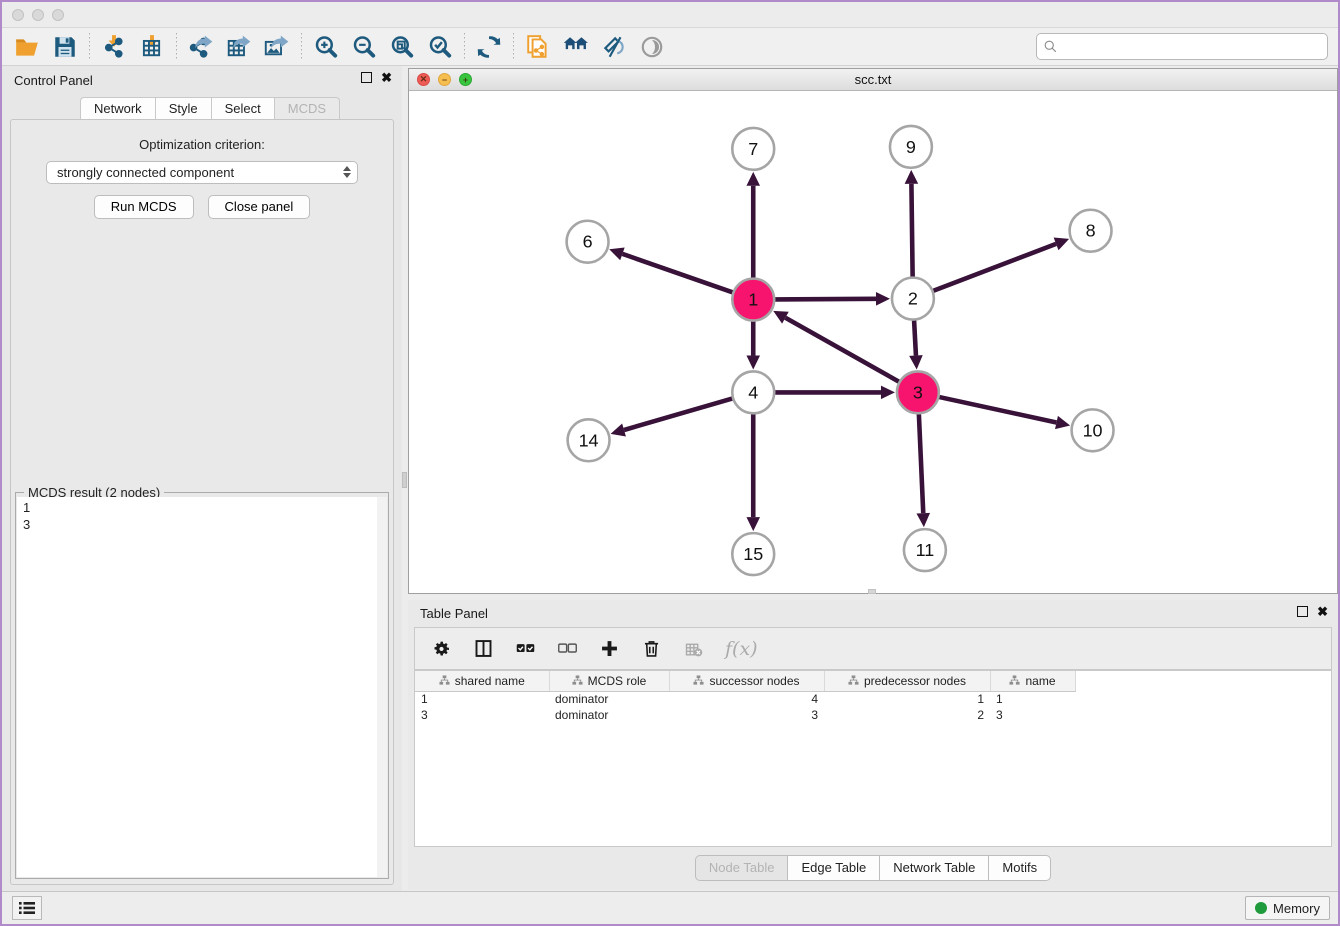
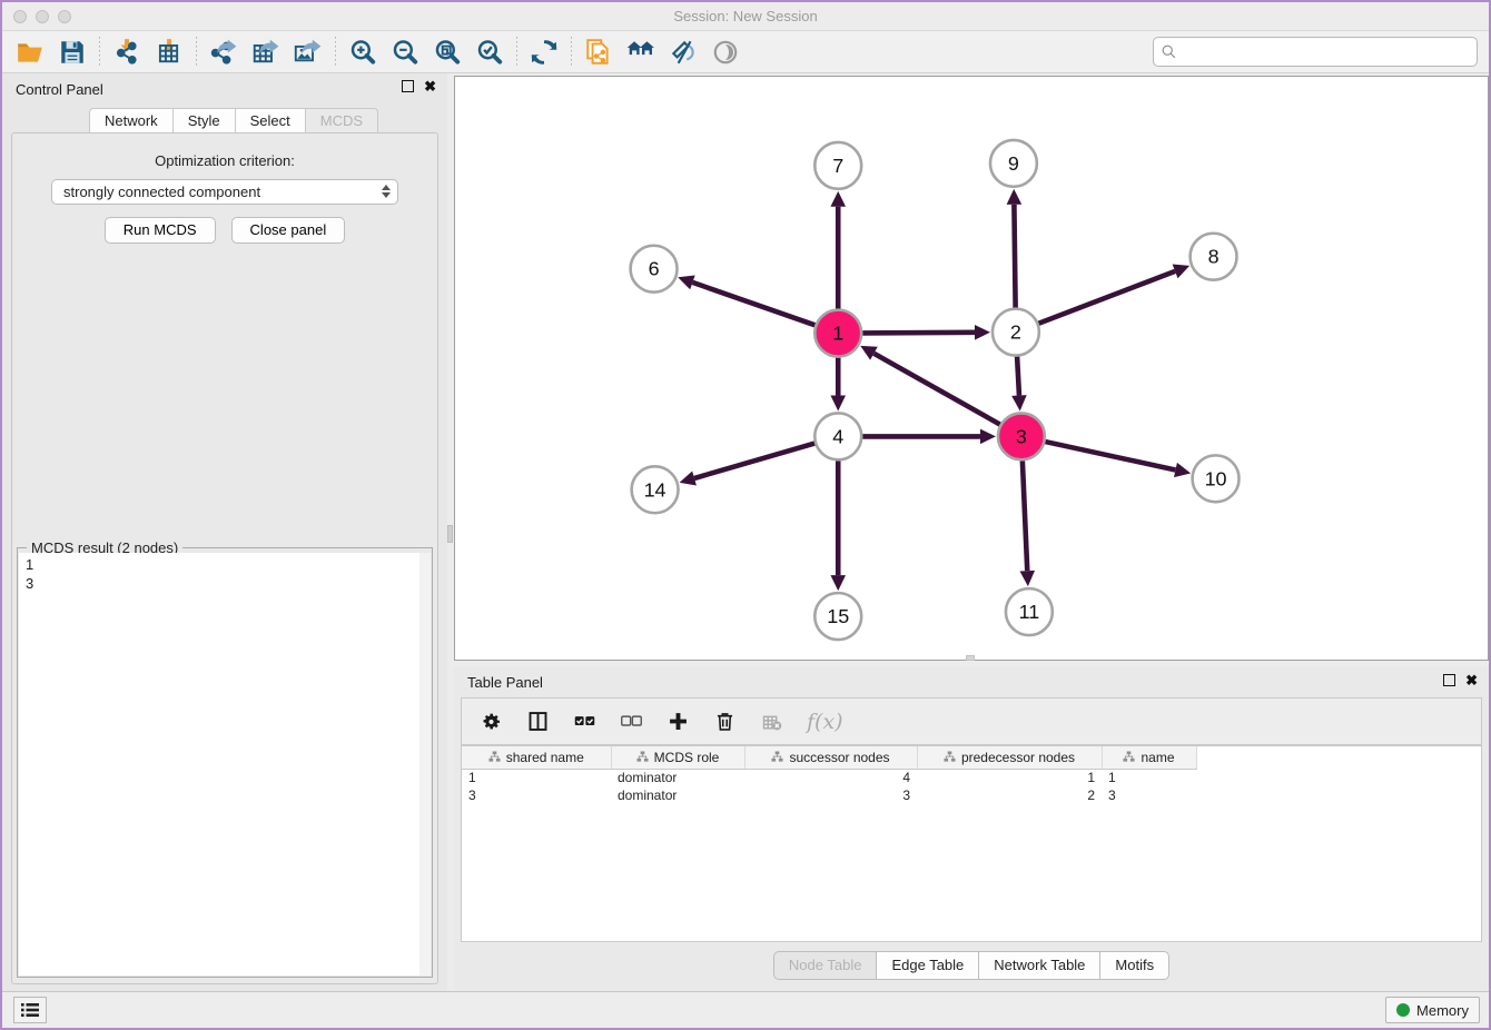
+ Session: New Session
  Control Panel
  ✖
  Network
  Style
  Select
  MCDS
  Optimization criterion:
  strongly connected component
  Run MCDS
  Close panel
  MCDS result (2 nodes)
  1
  3
- ✕
- −
- +
- scc.txt
  7
  9
  6
  8
  1
  2
  4
  3
  14
  10
  15
  11
  Table Panel
  ✖
  f(x)
  shared name	MCDS role	successor nodes	predecessor nodes	name
  1	dominator	4	1	1
  3	dominator	3	2	3
  Node Table
  Edge Table
  Network Table
  Motifs
  Memory
